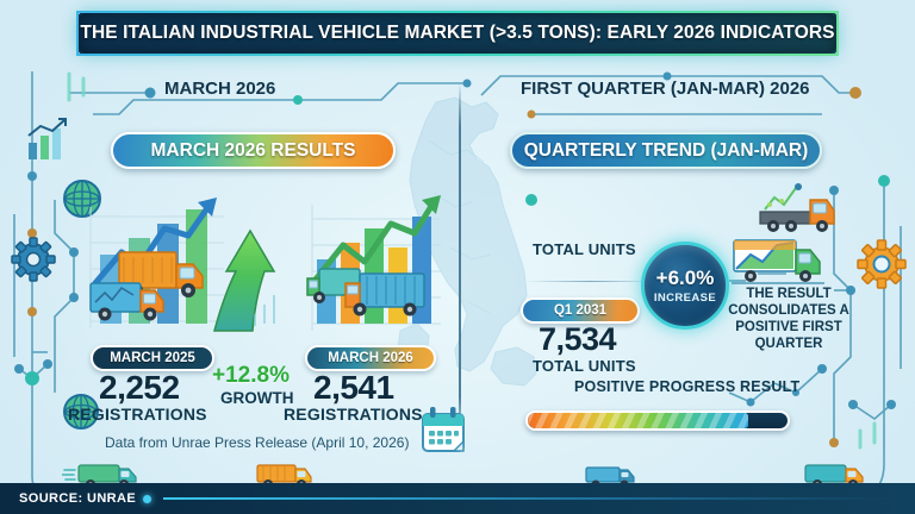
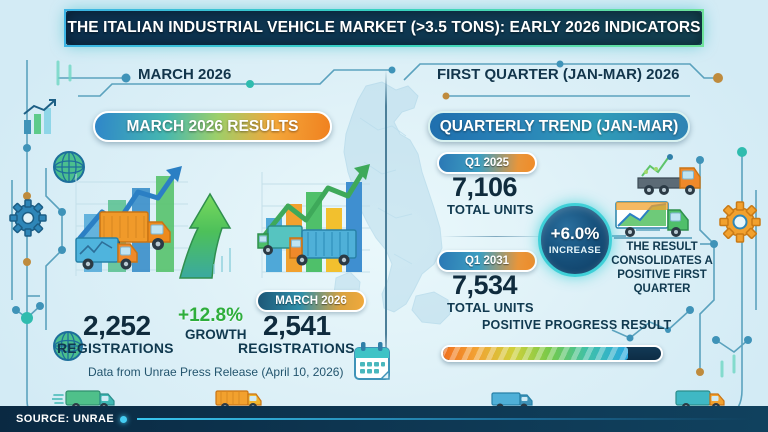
  THE ITALIAN INDUSTRIAL VEHICLE MARKET (>3.5 TONS): EARLY 2026 INDICATORS
  MARCH 2026
  FIRST QUARTER (JAN-MAR) 2026
  MARCH 2026 RESULTS
  QUARTERLY TREND (JAN-MAR)
- MARCH 2025
  2,252
  REGISTRATIONS
  +12.8%
  GROWTH
  MARCH 2026
  2,541
  REGISTRATIONS
  Data from Unrae Press Release (April 10, 2026)
+ Q1 2025
+ 7,106
  TOTAL UNITS
  Q1 2031
  7,534
  TOTAL UNITS
  +6.0%
  INCREASE
  THE RESULT CONSOLIDATES A POSITIVE FIRST QUARTER
  POSITIVE PROGRESS RESULT
  SOURCE: UNRAE
